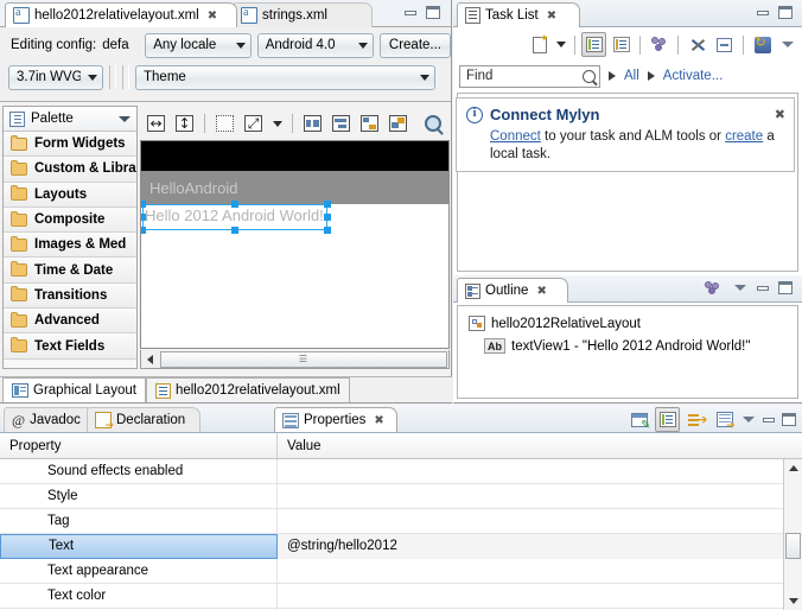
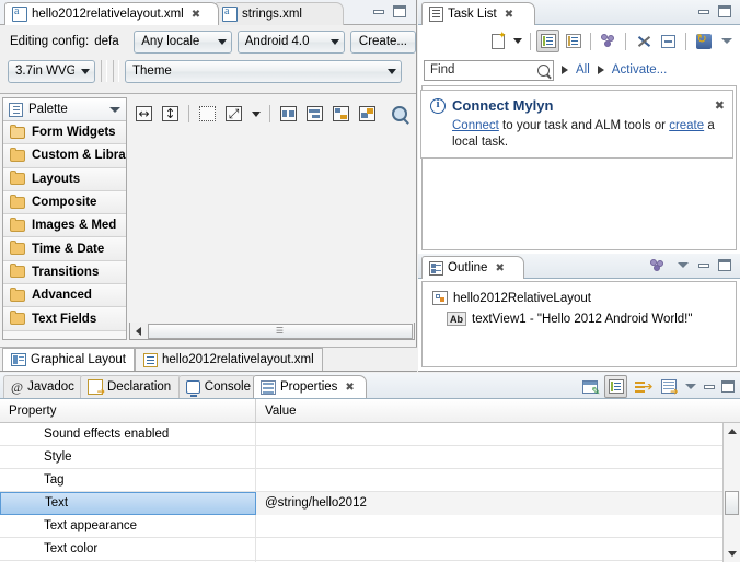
  hello2012relativelayout.xml
  ✖
  strings.xml
  Editing config:
  defa
  Any locale
  Android 4.0
  Create...
  3.7in WVG
  Theme
  Palette
  Form Widgets
  Custom & Libra
  Layouts
  Composite
  Images & Med
  Time & Date
  Transitions
  Advanced
  Text Fields
- HelloAndroid
- Hello 2012 Android World!
  ☰
  Graphical Layout
  hello2012relativelayout.xml
  Task List
  ✖
  Find
  All
  Activate...
  Connect Mylyn
  Connect to your task and ALM tools or create a local task.
  ✖
  Outline
  ✖
  hello2012RelativeLayout
  Ab
  textView1 - "Hello 2012 Android World!"
  @
  Javadoc
  Declaration
+ Console
  Properties
  ✖
  Property
  Value
  Sound effects enabled
  Style
  Tag
  Text
  @string/hello2012
  Text appearance
  Text color
